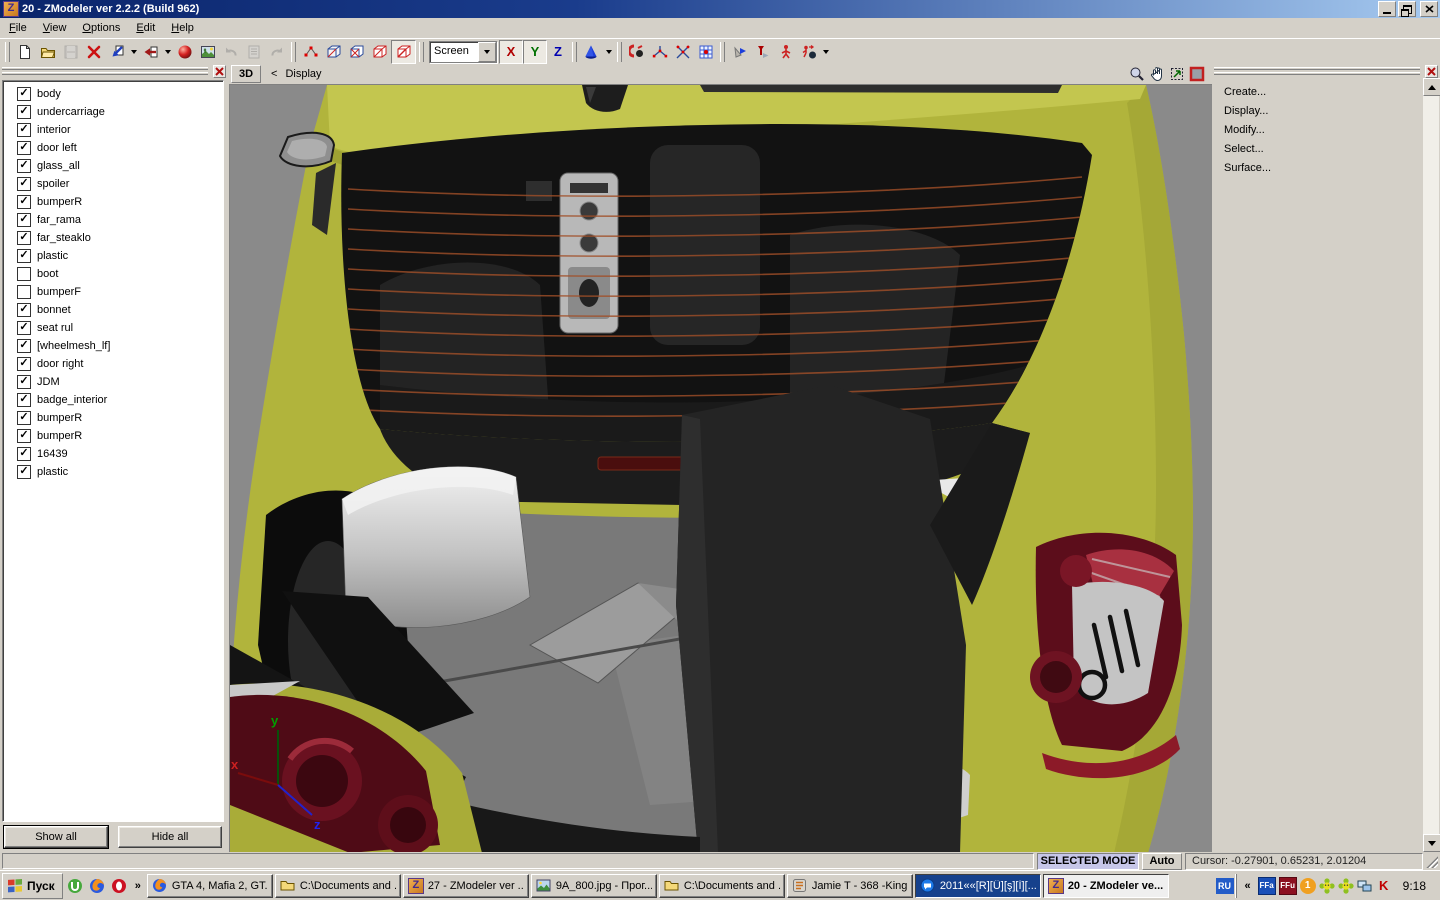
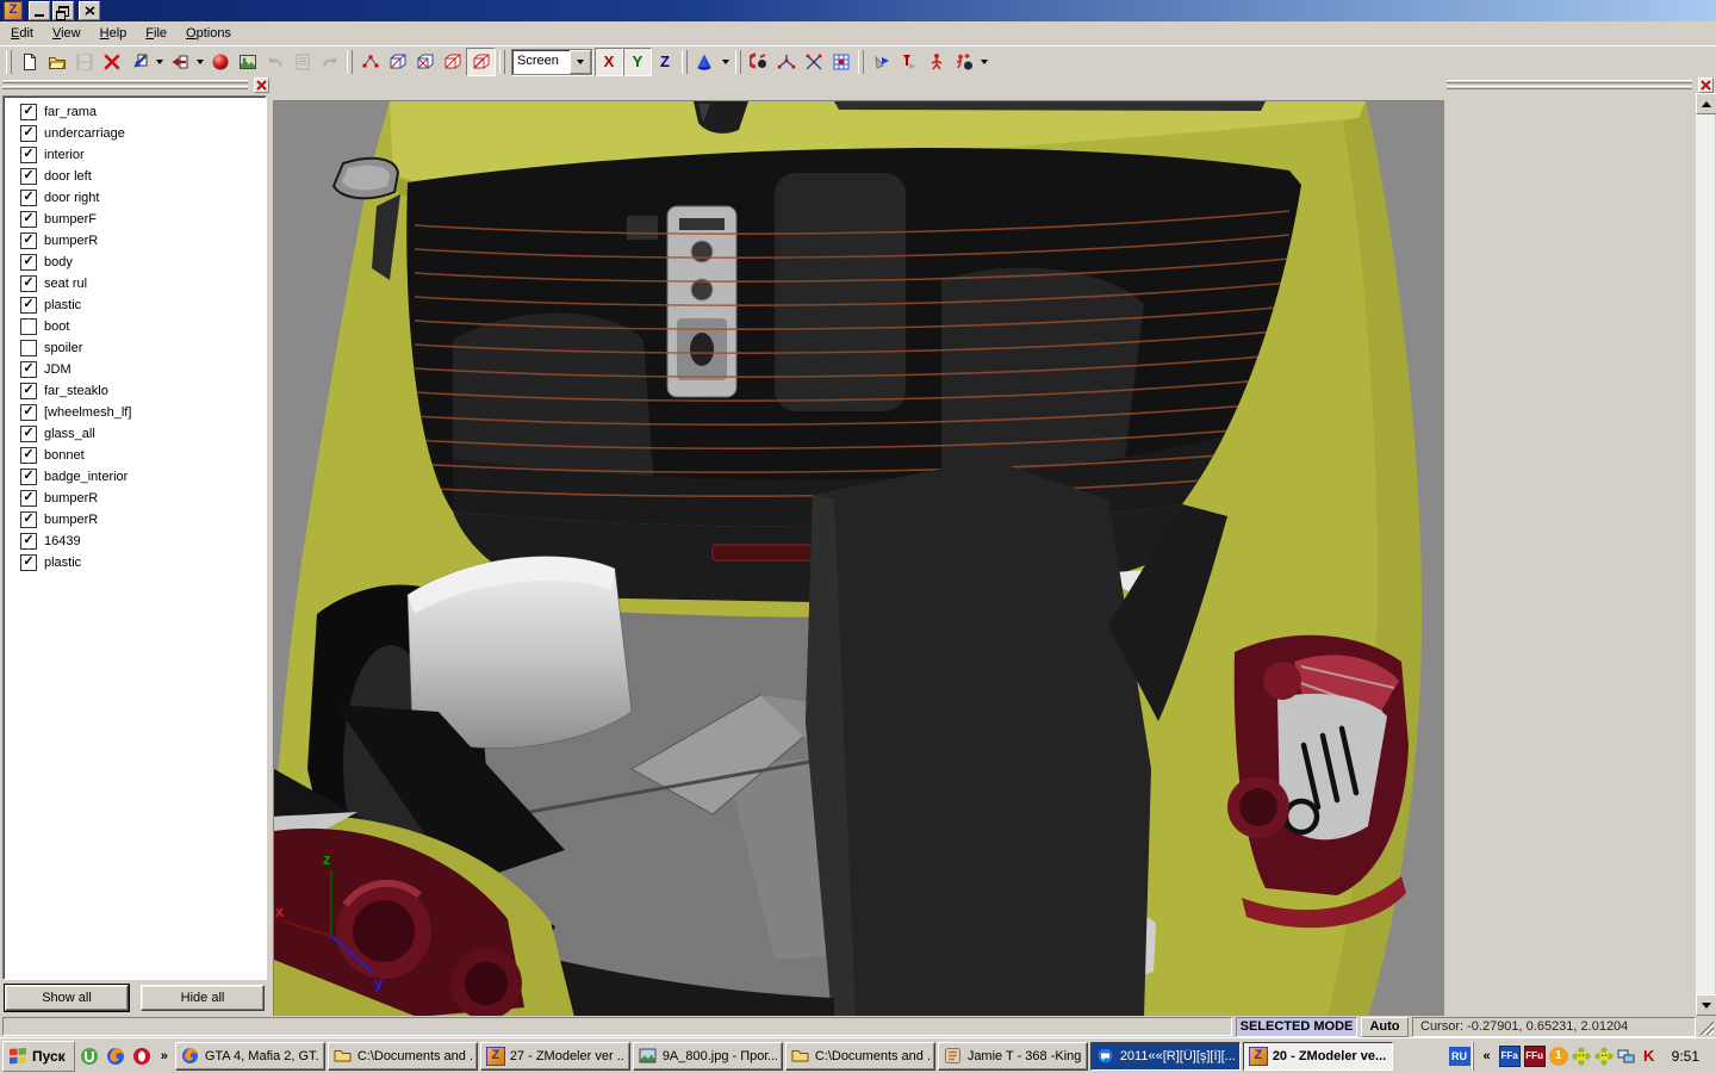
  Z
- 20 - ZModeler ver 2.2.2 (Build 962)
- File
+ Edit
  View
- Options
+ Help
- Edit
+ File
- Help
+ Options
  Screen
  X
  Y
  Z
- body
+ far_rama
  undercarriage
  interior
  door left
- glass_all
+ door right
- spoiler
+ bumperF
  bumperR
- far_rama
+ body
- far_steaklo
+ seat rul
  plastic
  boot
- bumperF
+ spoiler
- bonnet
+ JDM
- seat rul
+ far_steaklo
  [wheelmesh_lf]
- door right
+ glass_all
- JDM
+ bonnet
  badge_interior
  bumperR
  bumperR
  16439
  plastic
  Show all
  Hide all
- 3D
- <
- Display
- y
+ z
  x
- z
+ y
- Create...
- Display...
- Modify...
- Select...
- Surface...
  SELECTED MODE
  Auto
  Cursor: -0.27901, 0.65231, 2.01204
  Пуск
  »
  GTA 4, Mafia 2, GT.
  C:\Documents and .
  Z
  27 - ZModeler ver ..
  9A_800.jpg - Прог...
  C:\Documents and .
  Jamie T - 368 -King
  2011««[R][Û][ş][İ][...
  Z
  20 - ZModeler ve...
  RU
  «
  FFa
  FFu
  1
  K
- 9:18
+ 9:51
